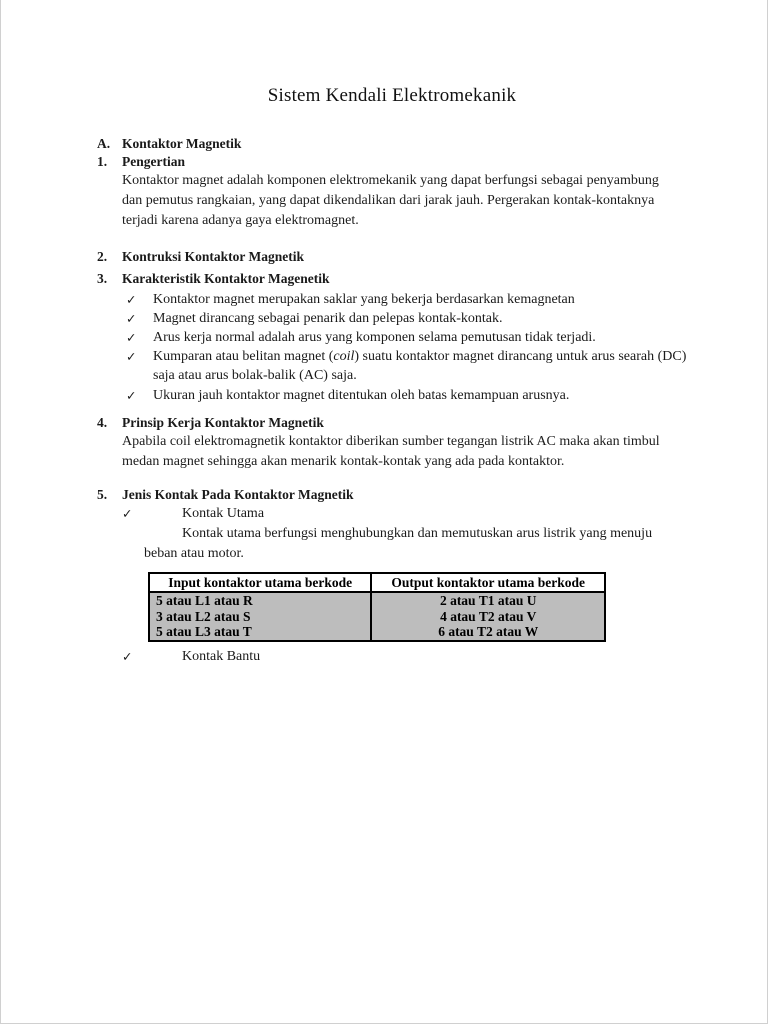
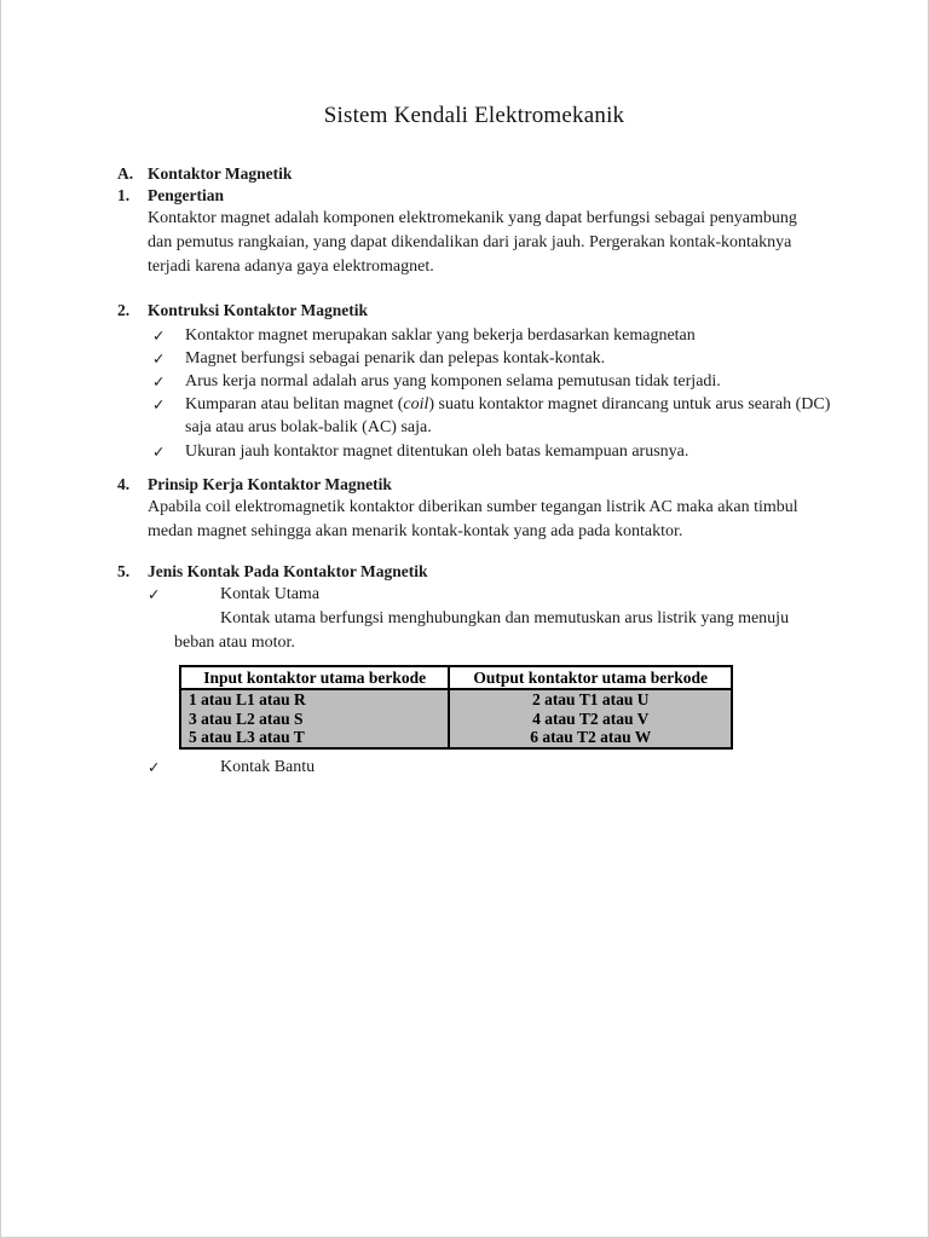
  Sistem Kendali Elektromekanik
  A.
  Kontaktor Magnetik
  1.
  Pengertian
  Kontaktor magnet adalah komponen elektromekanik yang dapat berfungsi sebagai penyambung dan pemutus rangkaian, yang dapat dikendalikan dari jarak jauh. Pergerakan kontak-kontaknya terjadi karena adanya gaya elektromagnet.
  2.
  Kontruksi Kontaktor Magnetik
- 3.
- Karakteristik Kontaktor Magenetik
  ✓
  Kontaktor magnet merupakan saklar yang bekerja berdasarkan kemagnetan
  ✓
- Magnet dirancang sebagai penarik dan pelepas kontak-kontak.
+ Magnet berfungsi sebagai penarik dan pelepas kontak-kontak.
  ✓
  Arus kerja normal adalah arus yang komponen selama pemutusan tidak terjadi.
  ✓
  Kumparan atau belitan magnet (coil) suatu kontaktor magnet dirancang untuk arus searah (DC) saja atau arus bolak-balik (AC) saja.
  ✓
  Ukuran jauh kontaktor magnet ditentukan oleh batas kemampuan arusnya.
  4.
  Prinsip Kerja Kontaktor Magnetik
  Apabila coil elektromagnetik kontaktor diberikan sumber tegangan listrik AC maka akan timbul medan magnet sehingga akan menarik kontak-kontak yang ada pada kontaktor.
  5.
  Jenis Kontak Pada Kontaktor Magnetik
  ✓
  Kontak Utama
  Kontak utama berfungsi menghubungkan dan memutuskan arus listrik yang menuju beban atau motor.
  Input kontaktor utama berkode	Output kontaktor utama berkode
- 5 atau L1 atau R	2 atau T1 atau U
+ 1 atau L1 atau R	2 atau T1 atau U
  3 atau L2 atau S	4 atau T2 atau V
  5 atau L3 atau T	6 atau T2 atau W
  ✓
  Kontak Bantu
